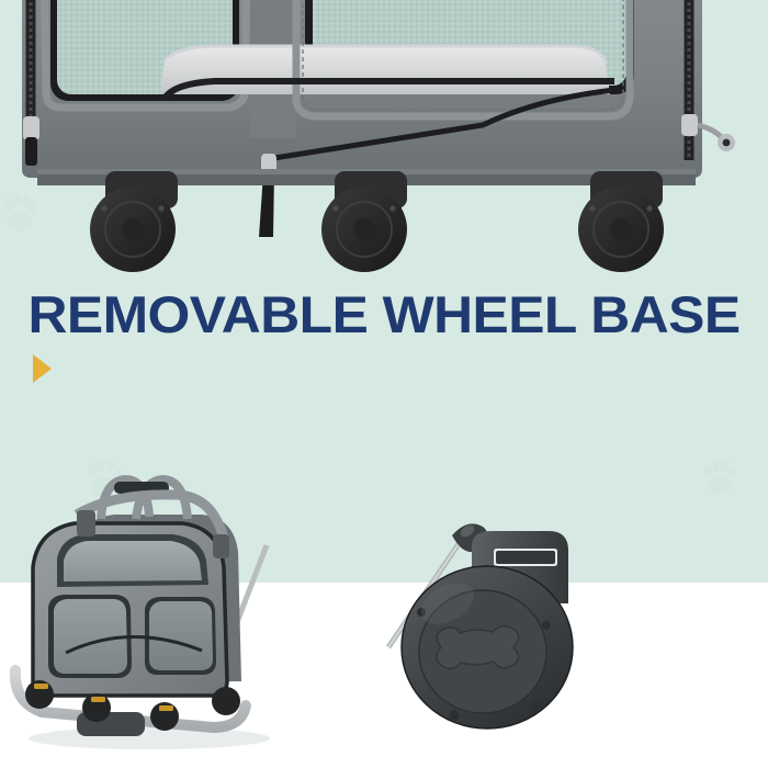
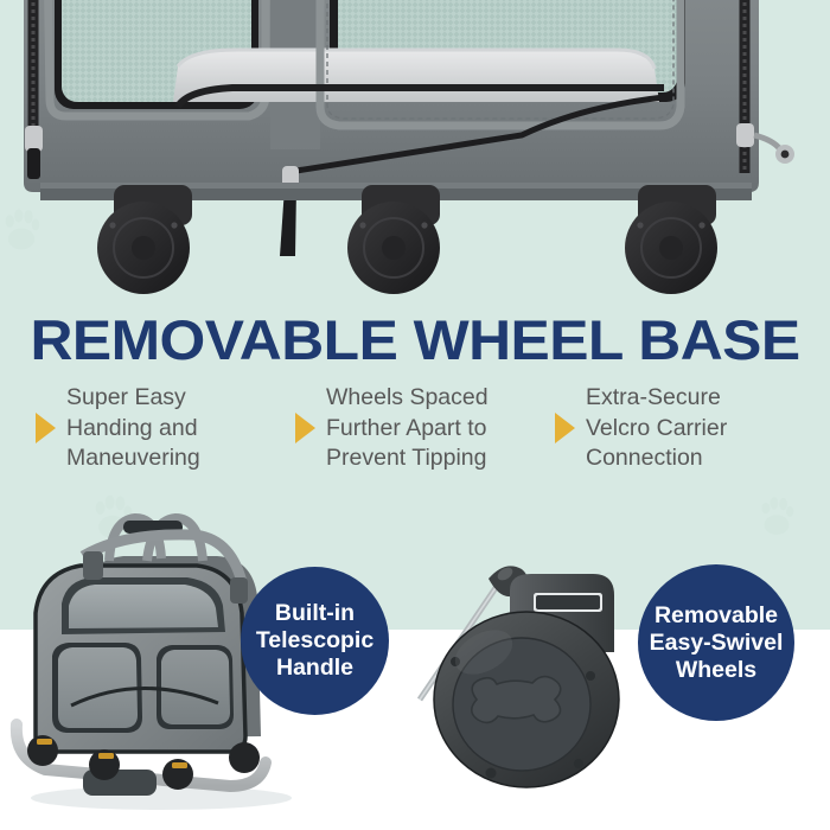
  REMOVABLE WHEEL BASE
+ Super Easy
+ Handing and
+ Maneuvering
+ Wheels Spaced
+ Further Apart to
+ Prevent Tipping
+ Extra-Secure
+ Velcro Carrier
+ Connection
+ Built-in
+ Telescopic
+ Handle
+ Removable
+ Easy-Swivel
+ Wheels
